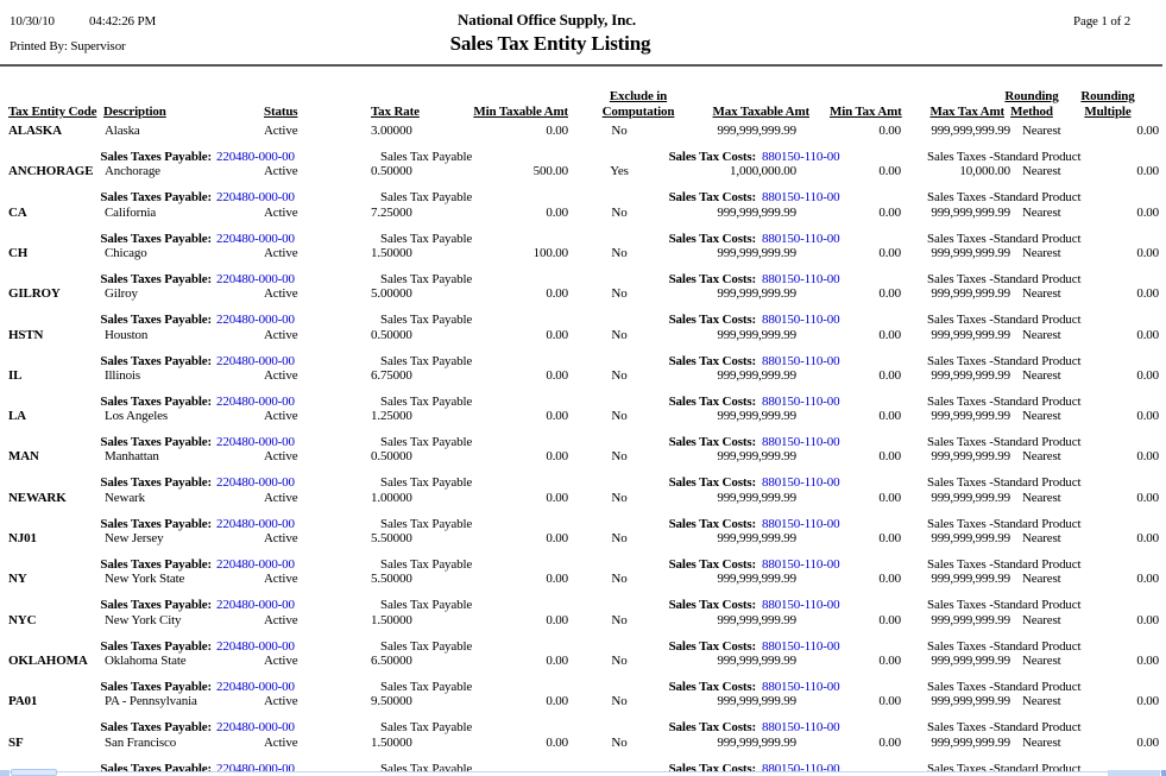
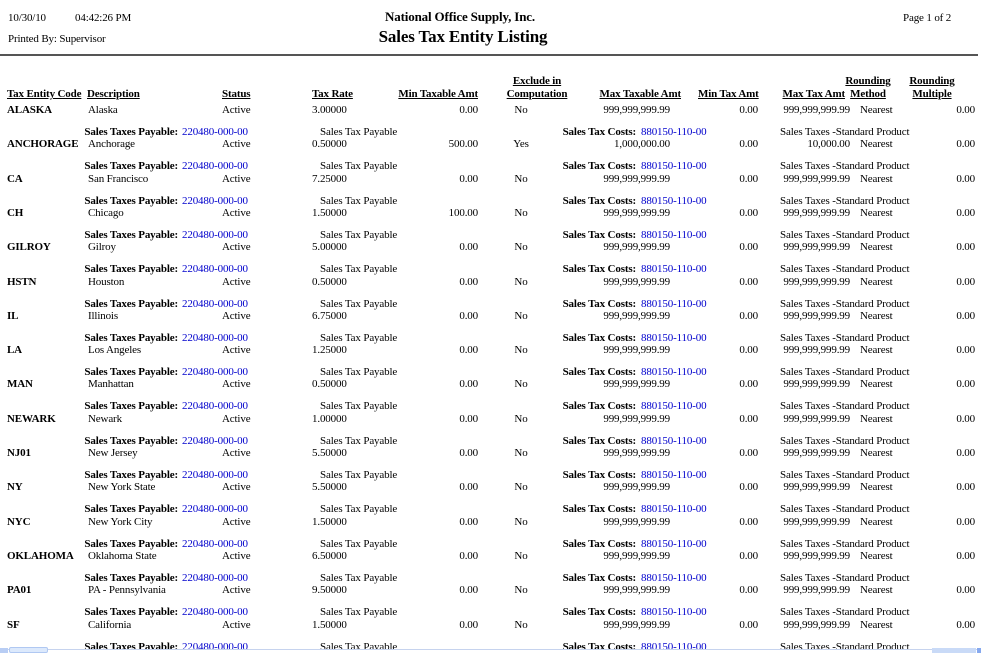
  10/30/10
  04:42:26 PM
  Printed By: Supervisor
  National Office Supply, Inc.
  Sales Tax Entity Listing
  Page 1 of 2
  Tax Entity Code
  Description
  Status
  Tax Rate
  Min Taxable Amt
  Exclude in
  Computation
  Max Taxable Amt
  Min Tax Amt
  Max Tax Amt
  Rounding
  Method
  Rounding
  Multiple
  ALASKA
  Alaska
  Active
  3.00000
  0.00
  No
  999,999,999.99
  0.00
  999,999,999.99
  Nearest
  0.00
  Sales Taxes Payable:
  220480-000-00
  Sales Tax Payable
  Sales Tax Costs:
  880150-110-00
  Sales Taxes -Standard Product
  ANCHORAGE
  Anchorage
  Active
  0.50000
  500.00
  Yes
  1,000,000.00
  0.00
  10,000.00
  Nearest
  0.00
  Sales Taxes Payable:
  220480-000-00
  Sales Tax Payable
  Sales Tax Costs:
  880150-110-00
  Sales Taxes -Standard Product
  CA
- California
+ San Francisco
  Active
  7.25000
  0.00
  No
  999,999,999.99
  0.00
  999,999,999.99
  Nearest
  0.00
  Sales Taxes Payable:
  220480-000-00
  Sales Tax Payable
  Sales Tax Costs:
  880150-110-00
  Sales Taxes -Standard Product
  CH
  Chicago
  Active
  1.50000
  100.00
  No
  999,999,999.99
  0.00
  999,999,999.99
  Nearest
  0.00
  Sales Taxes Payable:
  220480-000-00
  Sales Tax Payable
  Sales Tax Costs:
  880150-110-00
  Sales Taxes -Standard Product
  GILROY
  Gilroy
  Active
  5.00000
  0.00
  No
  999,999,999.99
  0.00
  999,999,999.99
  Nearest
  0.00
  Sales Taxes Payable:
  220480-000-00
  Sales Tax Payable
  Sales Tax Costs:
  880150-110-00
  Sales Taxes -Standard Product
  HSTN
  Houston
  Active
  0.50000
  0.00
  No
  999,999,999.99
  0.00
  999,999,999.99
  Nearest
  0.00
  Sales Taxes Payable:
  220480-000-00
  Sales Tax Payable
  Sales Tax Costs:
  880150-110-00
  Sales Taxes -Standard Product
  IL
  Illinois
  Active
  6.75000
  0.00
  No
  999,999,999.99
  0.00
  999,999,999.99
  Nearest
  0.00
  Sales Taxes Payable:
  220480-000-00
  Sales Tax Payable
  Sales Tax Costs:
  880150-110-00
  Sales Taxes -Standard Product
  LA
  Los Angeles
  Active
  1.25000
  0.00
  No
  999,999,999.99
  0.00
  999,999,999.99
  Nearest
  0.00
  Sales Taxes Payable:
  220480-000-00
  Sales Tax Payable
  Sales Tax Costs:
  880150-110-00
  Sales Taxes -Standard Product
  MAN
  Manhattan
  Active
  0.50000
  0.00
  No
  999,999,999.99
  0.00
  999,999,999.99
  Nearest
  0.00
  Sales Taxes Payable:
  220480-000-00
  Sales Tax Payable
  Sales Tax Costs:
  880150-110-00
  Sales Taxes -Standard Product
  NEWARK
  Newark
  Active
  1.00000
  0.00
  No
  999,999,999.99
  0.00
  999,999,999.99
  Nearest
  0.00
  Sales Taxes Payable:
  220480-000-00
  Sales Tax Payable
  Sales Tax Costs:
  880150-110-00
  Sales Taxes -Standard Product
  NJ01
  New Jersey
  Active
  5.50000
  0.00
  No
  999,999,999.99
  0.00
  999,999,999.99
  Nearest
  0.00
  Sales Taxes Payable:
  220480-000-00
  Sales Tax Payable
  Sales Tax Costs:
  880150-110-00
  Sales Taxes -Standard Product
  NY
  New York State
  Active
  5.50000
  0.00
  No
  999,999,999.99
  0.00
  999,999,999.99
  Nearest
  0.00
  Sales Taxes Payable:
  220480-000-00
  Sales Tax Payable
  Sales Tax Costs:
  880150-110-00
  Sales Taxes -Standard Product
  NYC
  New York City
  Active
  1.50000
  0.00
  No
  999,999,999.99
  0.00
  999,999,999.99
  Nearest
  0.00
  Sales Taxes Payable:
  220480-000-00
  Sales Tax Payable
  Sales Tax Costs:
  880150-110-00
  Sales Taxes -Standard Product
  OKLAHOMA
  Oklahoma State
  Active
  6.50000
  0.00
  No
  999,999,999.99
  0.00
  999,999,999.99
  Nearest
  0.00
  Sales Taxes Payable:
  220480-000-00
  Sales Tax Payable
  Sales Tax Costs:
  880150-110-00
  Sales Taxes -Standard Product
  PA01
  PA - Pennsylvania
  Active
  9.50000
  0.00
  No
  999,999,999.99
  0.00
  999,999,999.99
  Nearest
  0.00
  Sales Taxes Payable:
  220480-000-00
  Sales Tax Payable
  Sales Tax Costs:
  880150-110-00
  Sales Taxes -Standard Product
  SF
- San Francisco
+ California
  Active
  1.50000
  0.00
  No
  999,999,999.99
  0.00
  999,999,999.99
  Nearest
  0.00
  Sales Taxes Payable:
  220480-000-00
  Sales Tax Payable
  Sales Tax Costs:
  880150-110-00
  Sales Taxes -Standard Product
